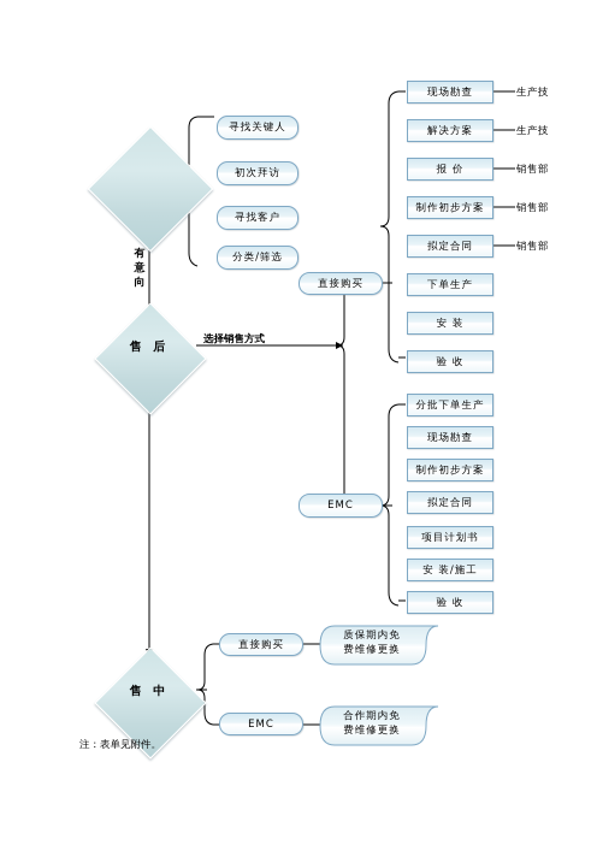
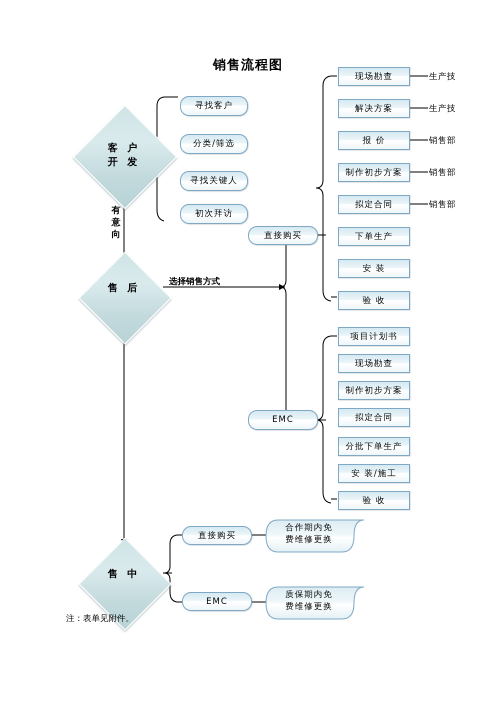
+ 销售流程图
+ 客 户
+ 开 发
  有
  意
  向
  售 后
  选择销售方式
  售 中
- 寻找关键人
+ 寻找客户
- 初次拜访
+ 分类/筛选
- 寻找客户
+ 寻找关键人
- 分类/筛选
+ 初次拜访
  直接购买
  EMC
  现场勘查
  生产技
  解决方案
  生产技
  报 价
  销售部
  制作初步方案
  销售部
  拟定合同
  销售部
  下单生产
  安 装
  验 收
- 分批下单生产
+ 项目计划书
  现场勘查
  制作初步方案
  拟定合同
- 项目计划书
+ 分批下单生产
  安 装/施工
  验 收
  直接购买
  EMC
- 质保期内免
+ 合作期内免
  费维修更换
- 合作期内免
+ 质保期内免
  费维修更换
  注：表单见附件。
